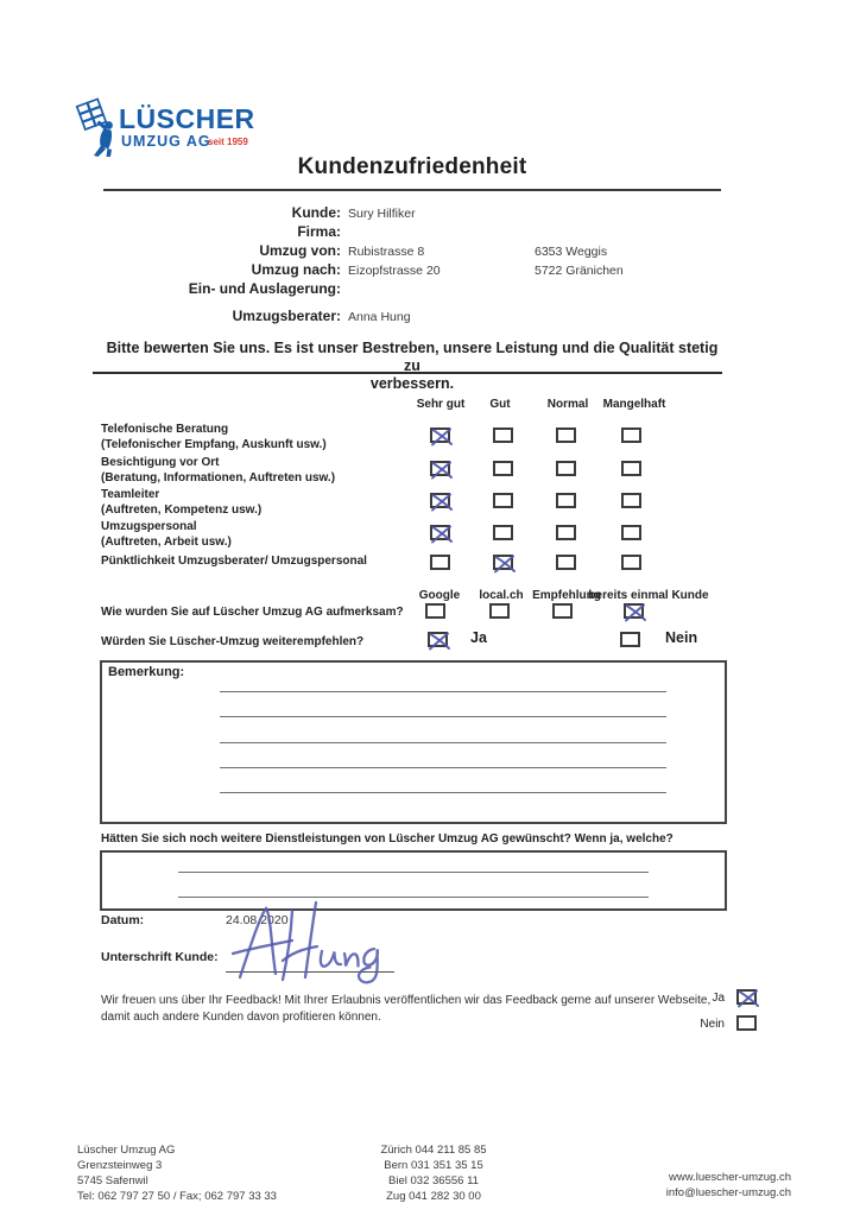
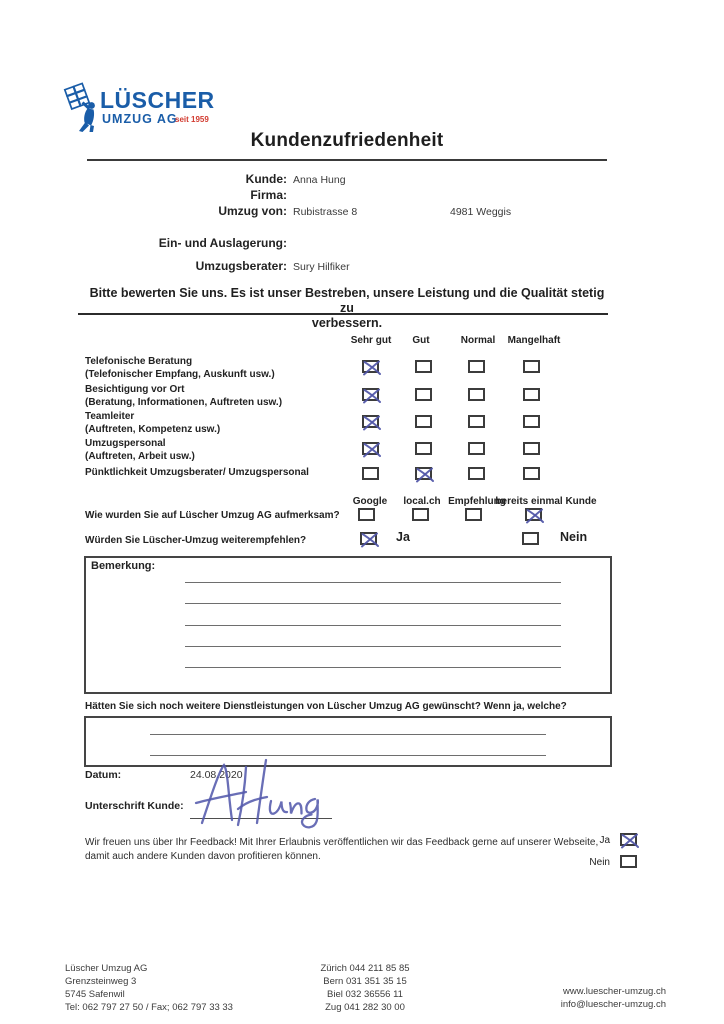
  LÜSCHER
  UMZUG AG
  seit 1959
  Kundenzufriedenheit
  Kunde:
- Sury Hilfiker
+ Anna Hung
  Firma:
  Umzug von:
  Rubistrasse 8
- 6353 Weggis
+ 4981 Weggis
- Umzug nach:
- Eizopfstrasse 20
- 5722 Gränichen
  Ein- und Auslagerung:
  Umzugsberater:
- Anna Hung
+ Sury Hilfiker
  Bitte bewerten Sie uns. Es ist unser Bestreben, unsere Leistung und die Qualität stetig zu
  verbessern.
  Sehr gut
  Gut
  Normal
  Mangelhaft
  Telefonische Beratung
  (Telefonischer Empfang, Auskunft usw.)
  Besichtigung vor Ort
  (Beratung, Informationen, Auftreten usw.)
  Teamleiter
  (Auftreten, Kompetenz usw.)
  Umzugspersonal
  (Auftreten, Arbeit usw.)
  Pünktlichkeit Umzugsberater/ Umzugspersonal
  Google
  local.ch
  Empfehlung
  bereits einmal Kunde
  Wie wurden Sie auf Lüscher Umzug AG aufmerksam?
  Würden Sie Lüscher-Umzug weiterempfehlen?
  Ja
  Nein
  Bemerkung:
  Hätten Sie sich noch weitere Dienstleistungen von Lüscher Umzug AG gewünscht? Wenn ja, welche?
  Datum:
  24.08.2020
  Unterschrift Kunde:
  Wir freuen uns über Ihr Feedback! Mit Ihrer Erlaubnis veröffentlichen wir das Feedback gerne auf unserer Webseite,
  damit auch andere Kunden davon profitieren können.
  Ja
  Nein
  Lüscher Umzug AG
  Grenzsteinweg 3
  5745 Safenwil
  Tel: 062 797 27 50 / Fax; 062 797 33 33
  Zürich 044 211 85 85
  Bern 031 351 35 15
  Biel 032 36556 11
  Zug 041 282 30 00
  www.luescher-umzug.ch
  info@luescher-umzug.ch
